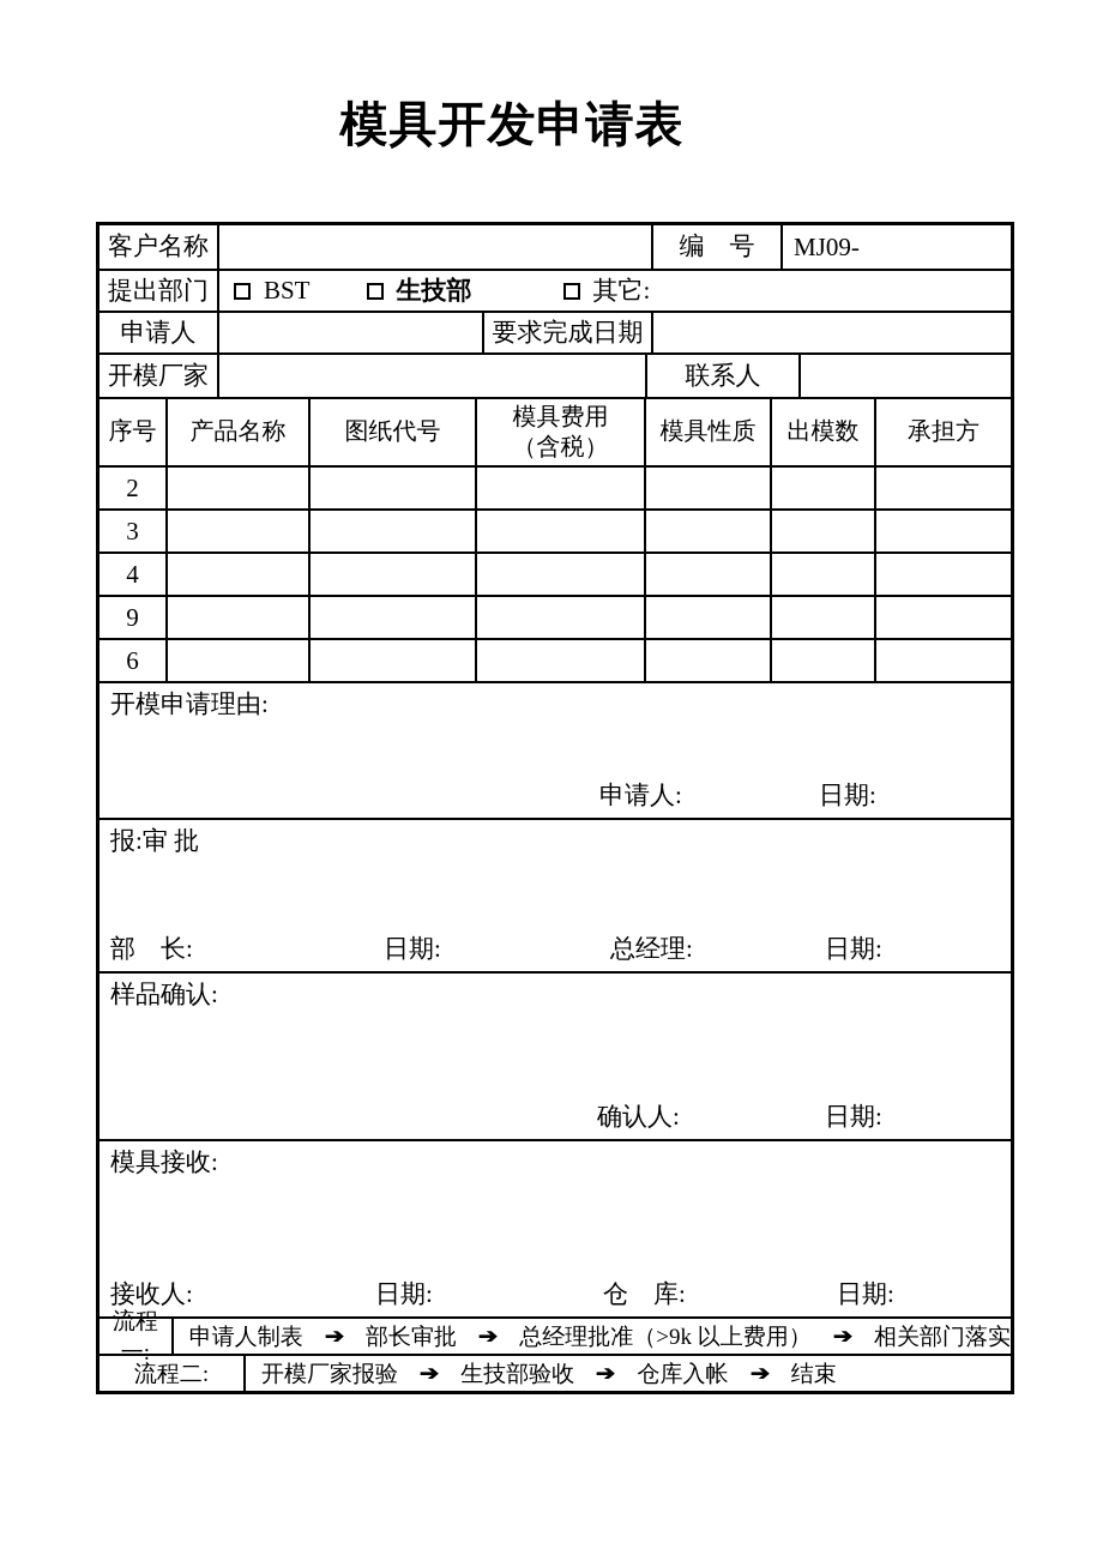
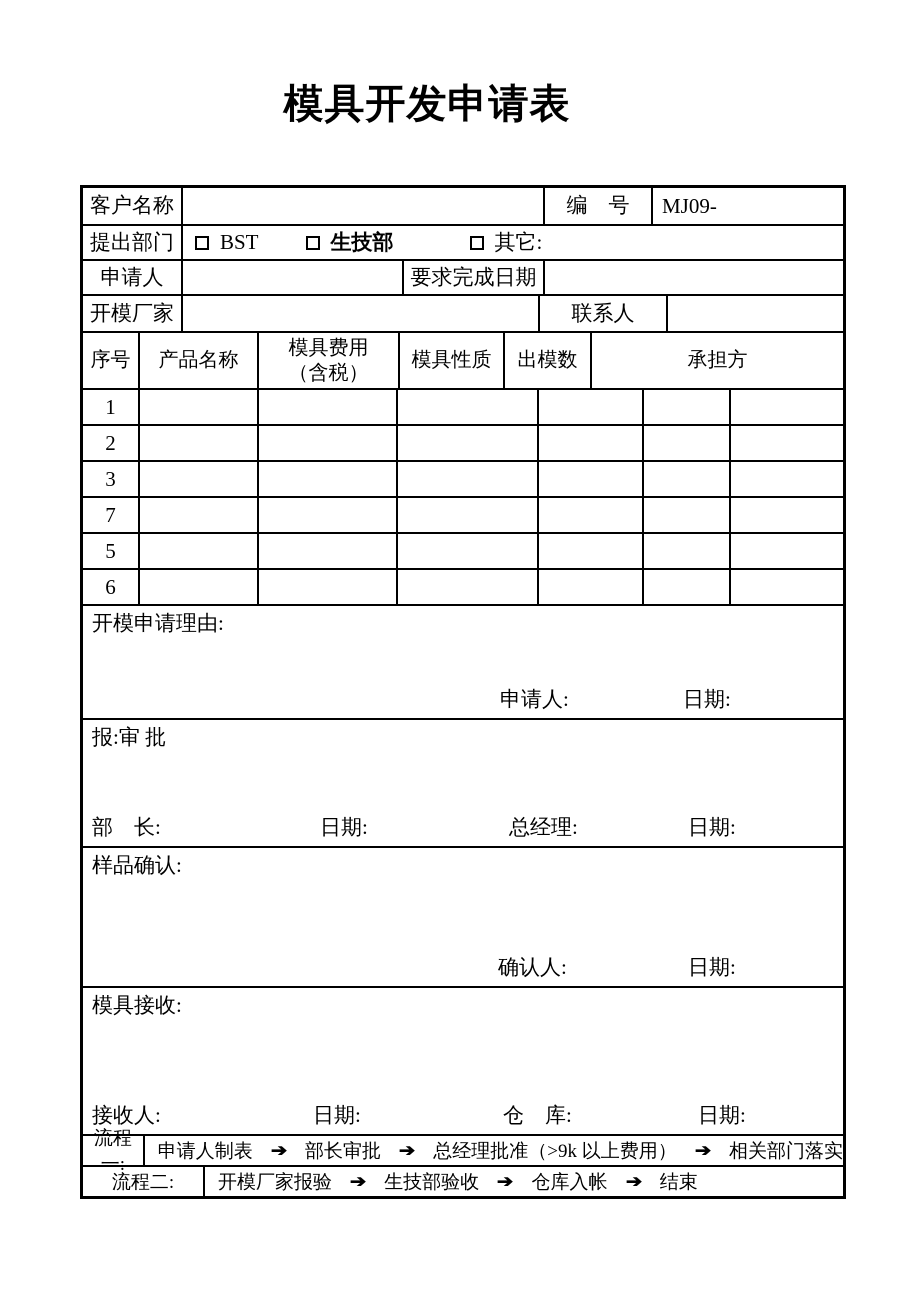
  模具开发申请表
  客户名称
  编 号
  MJ09-
  提出部门
  BST
  生技部
  其它:
  申请人
  要求完成日期
  开模厂家
  联系人
  序号
  产品名称
- 图纸代号
  模具费用
  （含税）
  模具性质
  出模数
  承担方
+ 1
  2
  3
- 4
+ 7
- 9
+ 5
  6
  开模申请理由:
  申请人:
  日期:
  报:审 批
  部 长:
  日期:
  总经理:
  日期:
  样品确认:
  确认人:
  日期:
  模具接收:
  接收人:
  日期:
  仓 库:
  日期:
  流程一:
  申请人制表
  ➔
  部长审批
  ➔
  总经理批准（>9k 以上费用）
  ➔
  相关部门落实
  流程二:
  开模厂家报验
  ➔
  生技部验收
  ➔
  仓库入帐
  ➔
  结束
